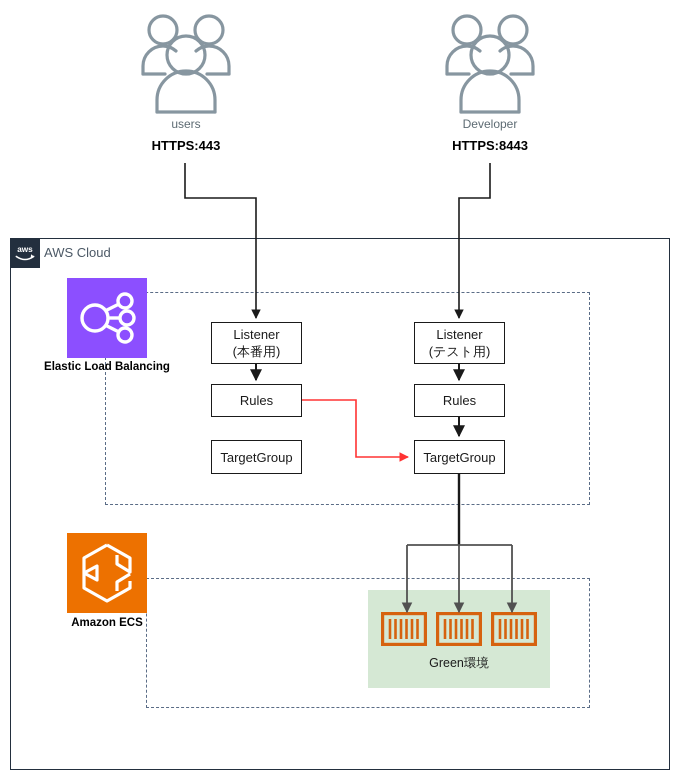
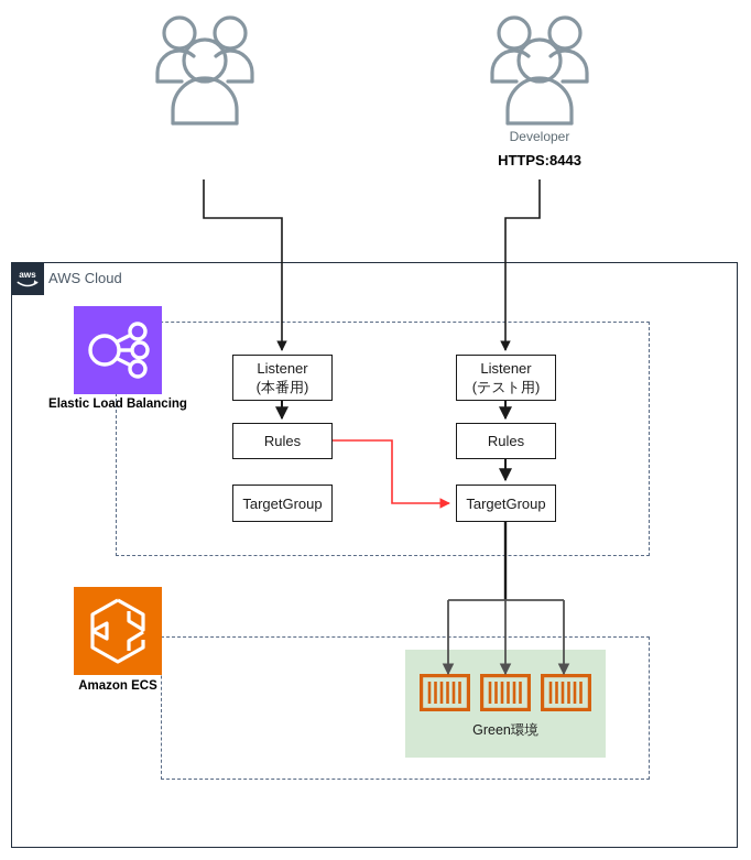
- users
- HTTPS:443
  Developer
  HTTPS:8443
  aws
  AWS Cloud
  Elastic Load Balancing
  Listener
  (本番用)
  Rules
  TargetGroup
  Listener
  (テスト用)
  Rules
  TargetGroup
  Amazon ECS
  Green環境
